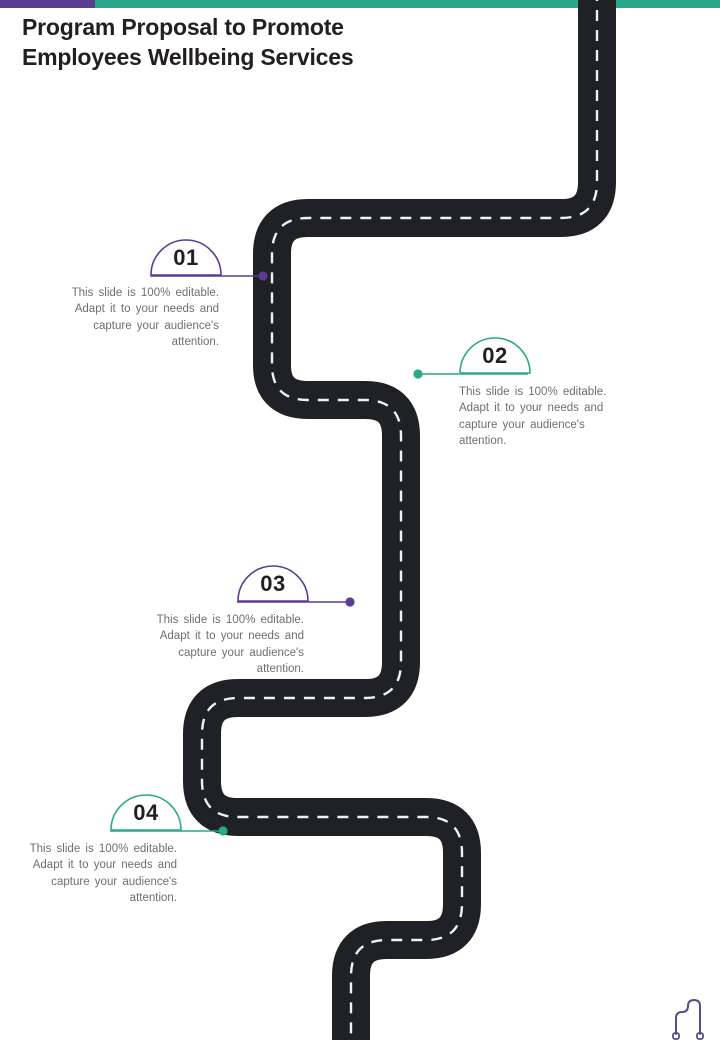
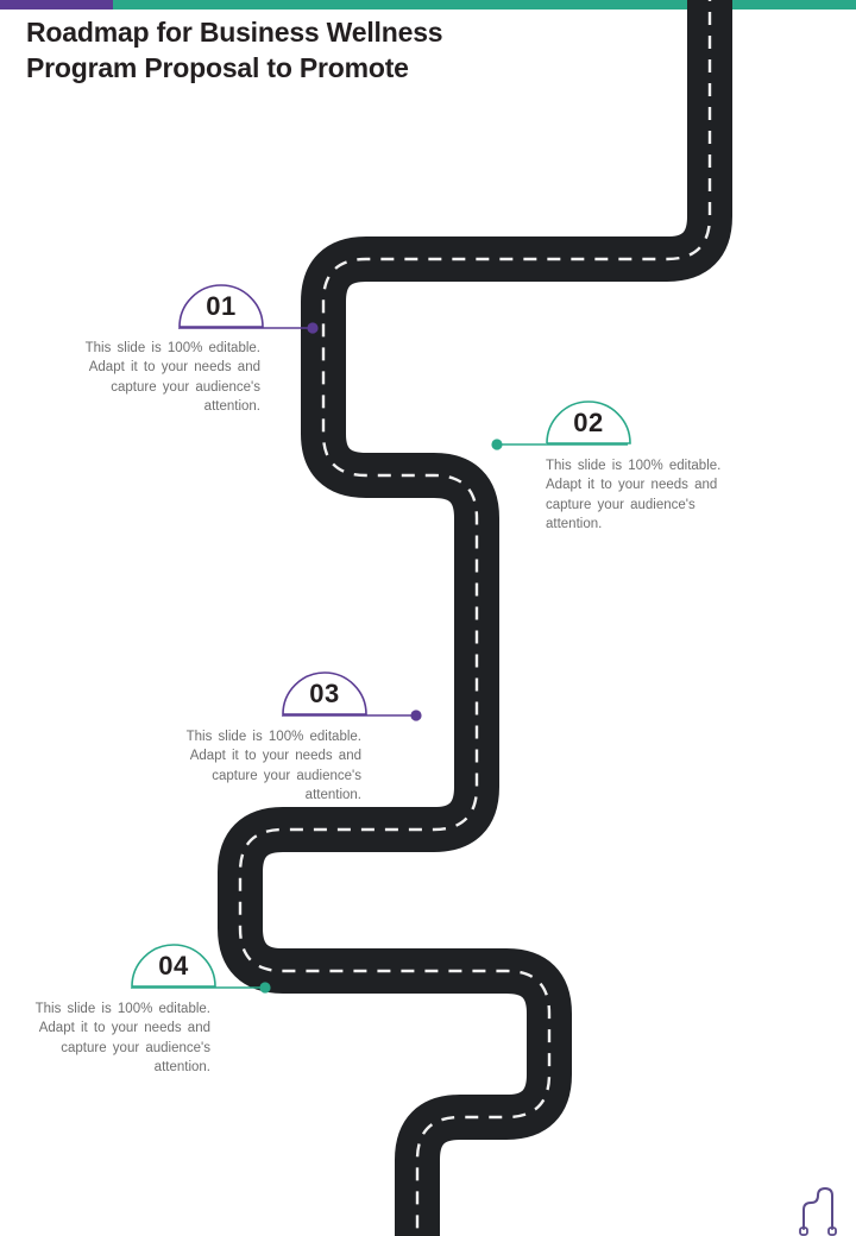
+ Roadmap for Business Wellness
  Program Proposal to Promote
- Employees Wellbeing Services
  01
  This slide is 100% editable. Adapt it to your needs and capture your audience's attention.
  02
  This slide is 100% editable. Adapt it to your needs and capture your audience's attention.
  03
  This slide is 100% editable. Adapt it to your needs and capture your audience's attention.
  04
  This slide is 100% editable. Adapt it to your needs and capture your audience's attention.
